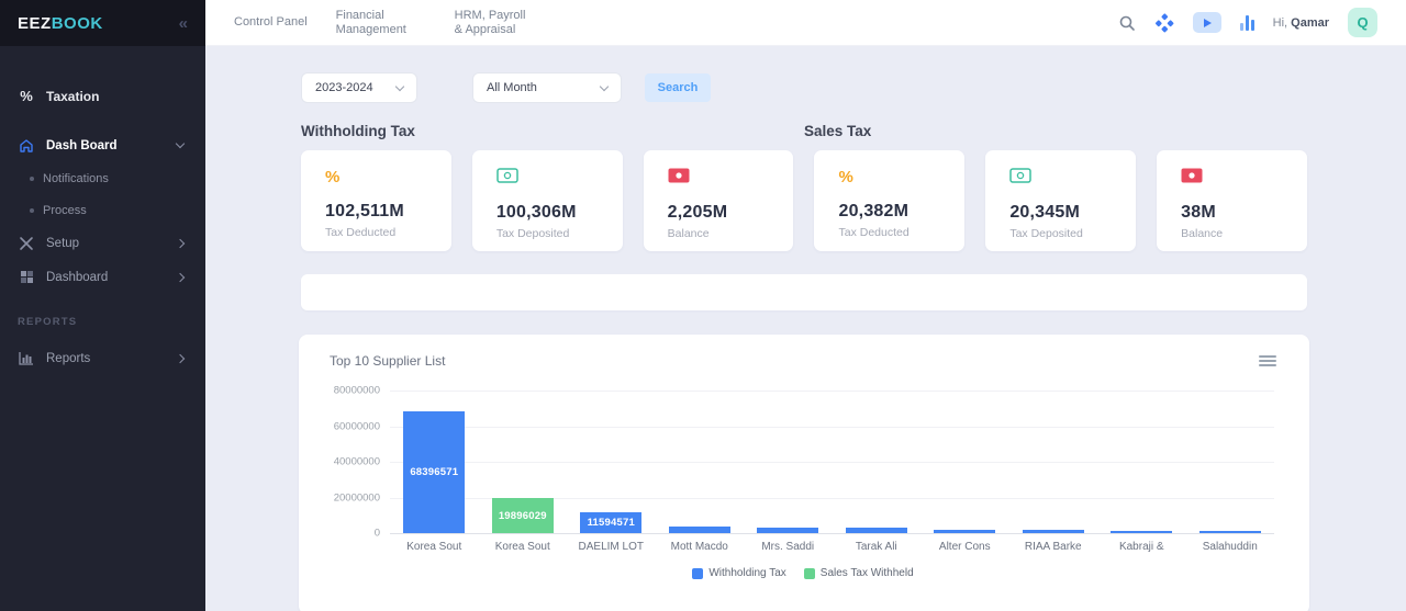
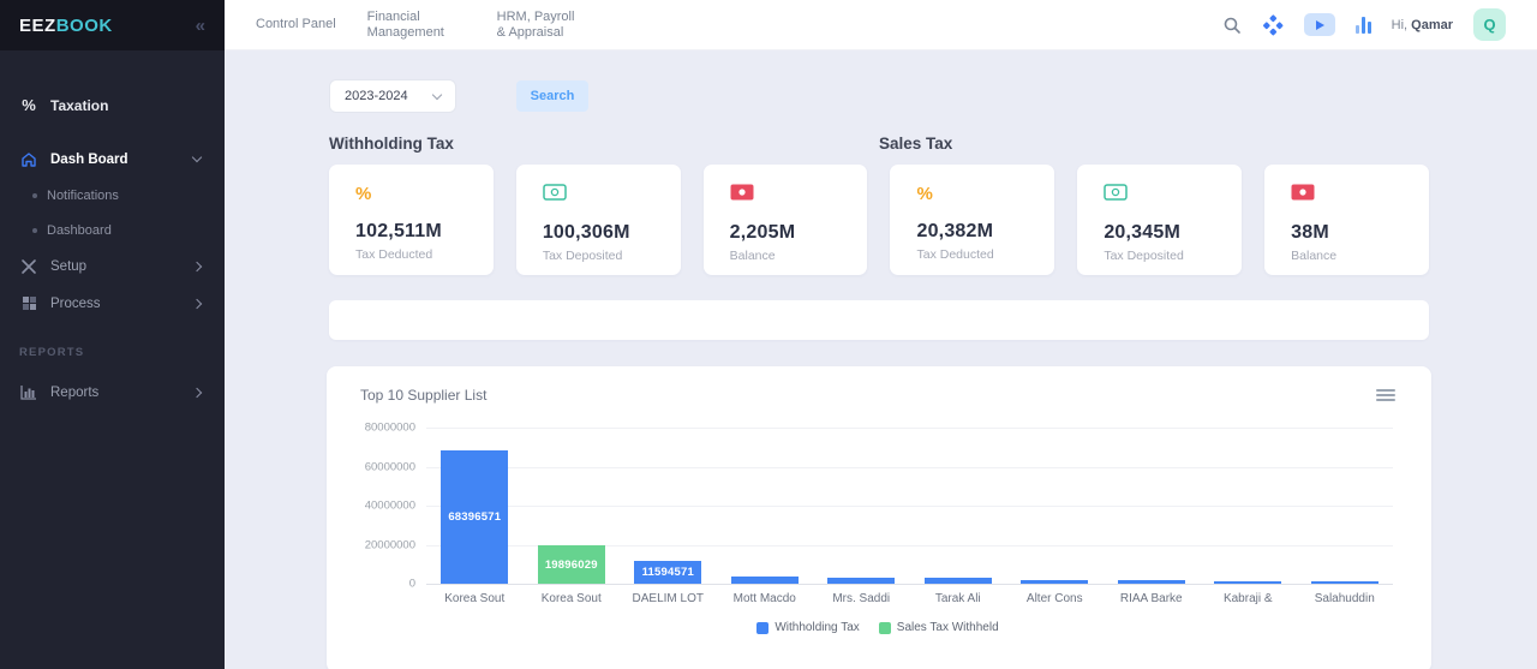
  EEZBOOK
  «
  %
  Taxation
  Dash Board
  Notifications
- Process
+ Dashboard
  Setup
- Dashboard
+ Process
  REPORTS
  Reports
  Control Panel
  Financial Management
  HRM, Payroll & Appraisal
  Hi, Qamar
  Q
  2023-2024
- All Month
  Search
  Withholding Tax
  Sales Tax
  %
  102,511M
  Tax Deducted
  100,306M
  Tax Deposited
  2,205M
  Balance
  %
  20,382M
  Tax Deducted
  20,345M
  Tax Deposited
  38M
  Balance
  Top 10 Supplier List
  80000000
  60000000
  40000000
  20000000
  0
  68396571
  19896029
  11594571
  Korea Sout
  Korea Sout
  DAELIM LOT
  Mott Macdo
  Mrs. Saddi
  Tarak Ali
  Alter Cons
  RIAA Barke
  Kabraji &
  Salahuddin
  Withholding Tax
  Sales Tax Withheld
